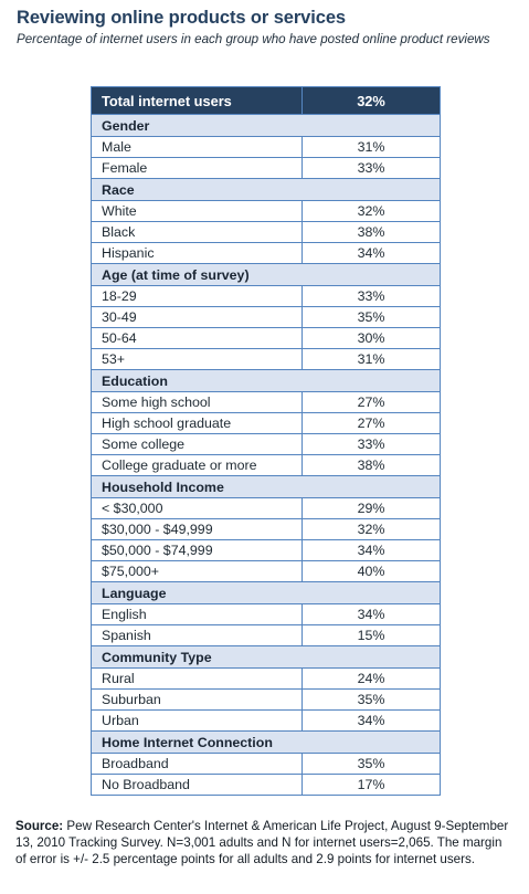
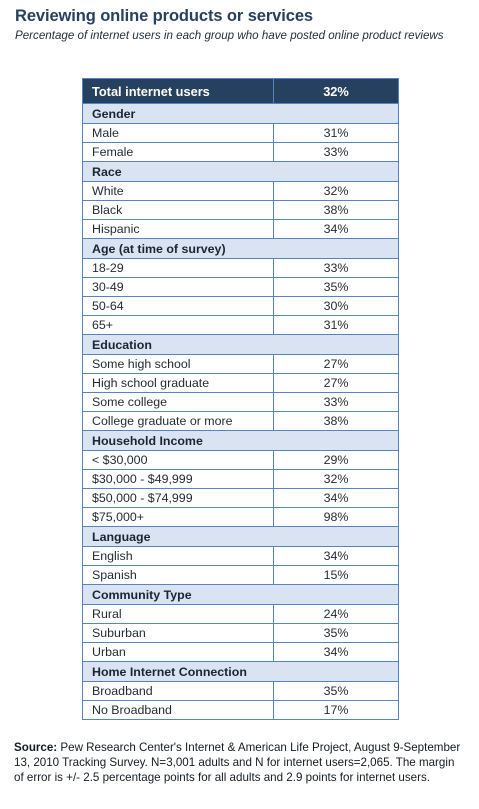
  Reviewing online products or services
  Percentage of internet users in each group who have posted online product reviews
  Total internet users	32%
  Gender
  Male	31%
  Female	33%
  Race
  White	32%
  Black	38%
  Hispanic	34%
  Age (at time of survey)
  18-29	33%
  30-49	35%
  50-64	30%
- 53+	31%
+ 65+	31%
  Education
  Some high school	27%
  High school graduate	27%
  Some college	33%
  College graduate or more	38%
  Household Income
  < $30,000	29%
  $30,000 - $49,999	32%
  $50,000 - $74,999	34%
- $75,000+	40%
+ $75,000+	98%
  Language
  English	34%
  Spanish	15%
  Community Type
  Rural	24%
  Suburban	35%
  Urban	34%
  Home Internet Connection
  Broadband	35%
  No Broadband	17%
  Source: Pew Research Center's Internet & American Life Project, August 9-September 13, 2010 Tracking Survey. N=3,001 adults and N for internet users=2,065. The margin of error is +/- 2.5 percentage points for all adults and 2.9 points for internet users.
